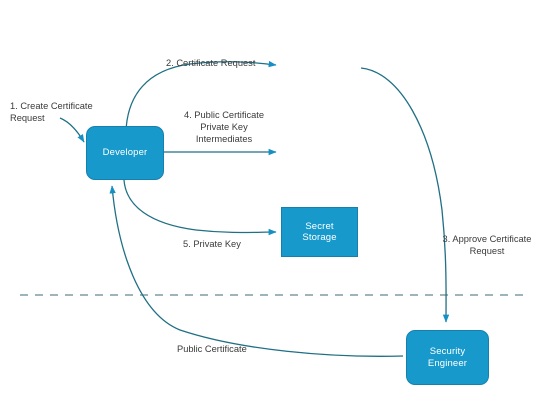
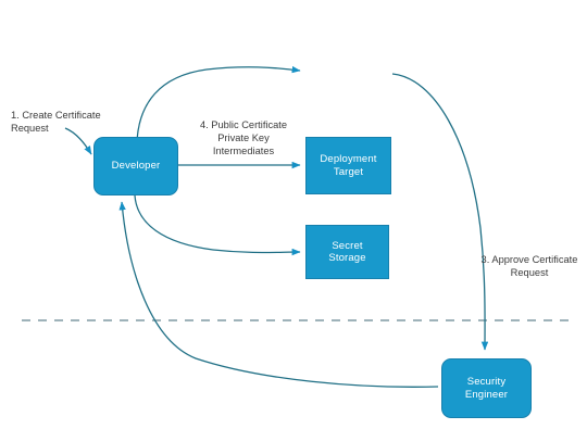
  Developer
+ Deployment
+ Target
  Secret
  Storage
  Security
  Engineer
  1. Create Certificate
  Request
- 2. Certificate Request
  3. Approve Certificate
  Request
  4. Public Certificate
  Private Key
  Intermediates
- 5. Private Key
- Public Certificate
